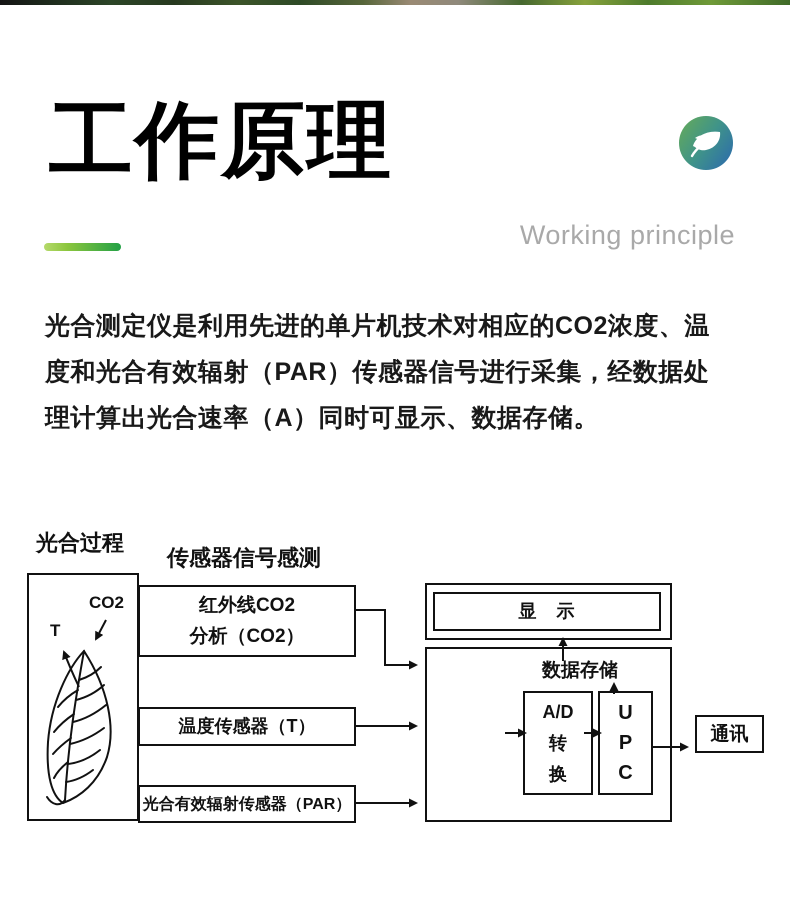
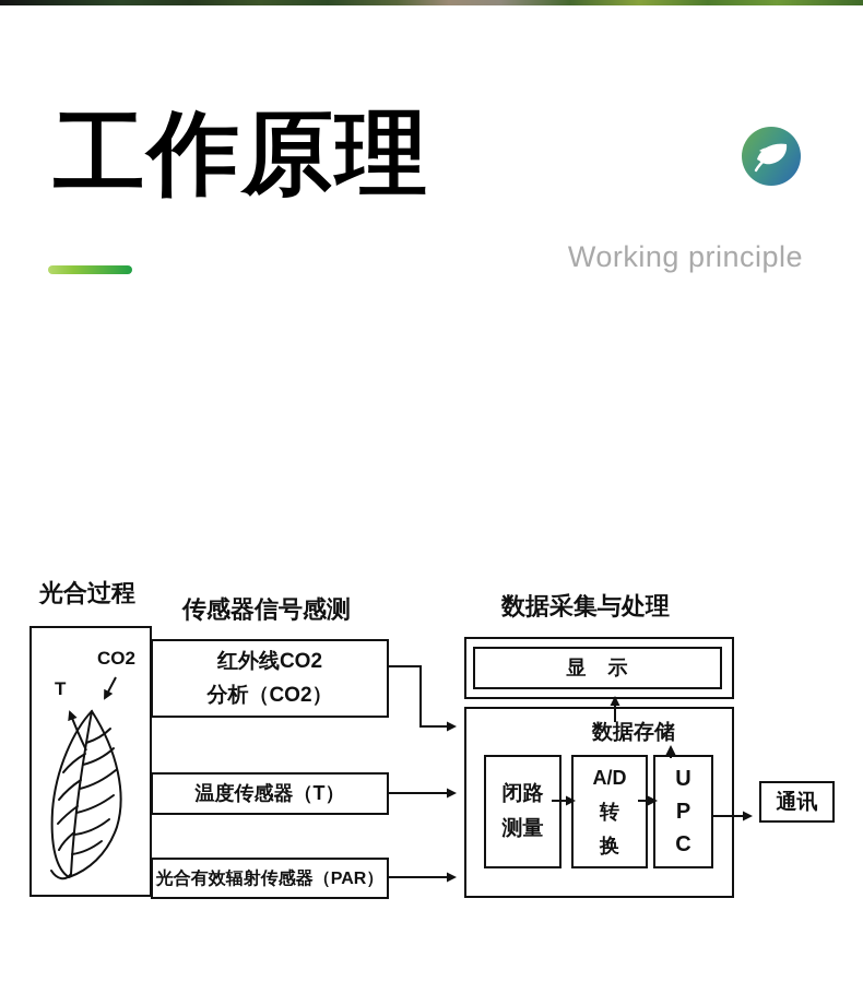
  工作原理
  Working principle
- 光合测定仪是利用先进的单片机技术对相应的CO2浓度、温
- 度和光合有效辐射（PAR）传感器信号进行采集，经数据处
- 理计算出光合速率（A）同时可显示、数据存储。
  光合过程
  传感器信号感测
+ 数据采集与处理
  数据存储
  CO2
  T
  红外线CO2
  分析（CO2）
  温度传感器（T）
  光合有效辐射传感器（PAR）
  显 示
+ 闭路
+ 测量
  A/D
  转
  换
  U
  P
  C
  通讯
